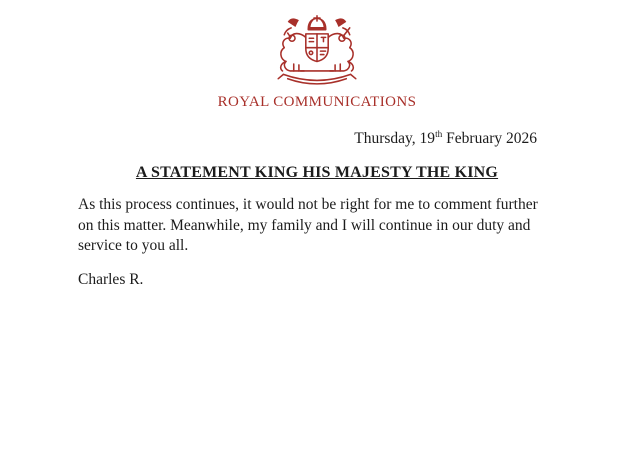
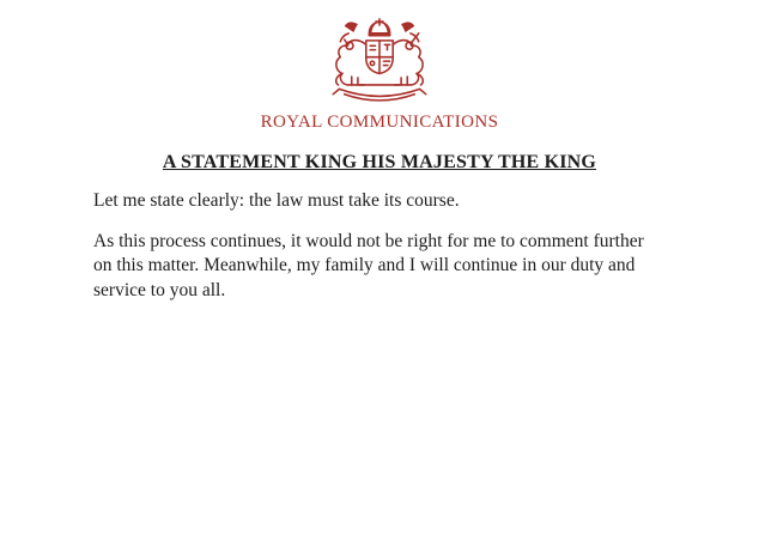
  ROYAL COMMUNICATIONS
- Thursday, 19th February 2026
  A STATEMENT KING HIS MAJESTY THE KING
+ Let me state clearly: the law must take its course.
  As this process continues, it would not be right for me to comment further
  on this matter. Meanwhile, my family and I will continue in our duty and
  service to you all.
- Charles R.
